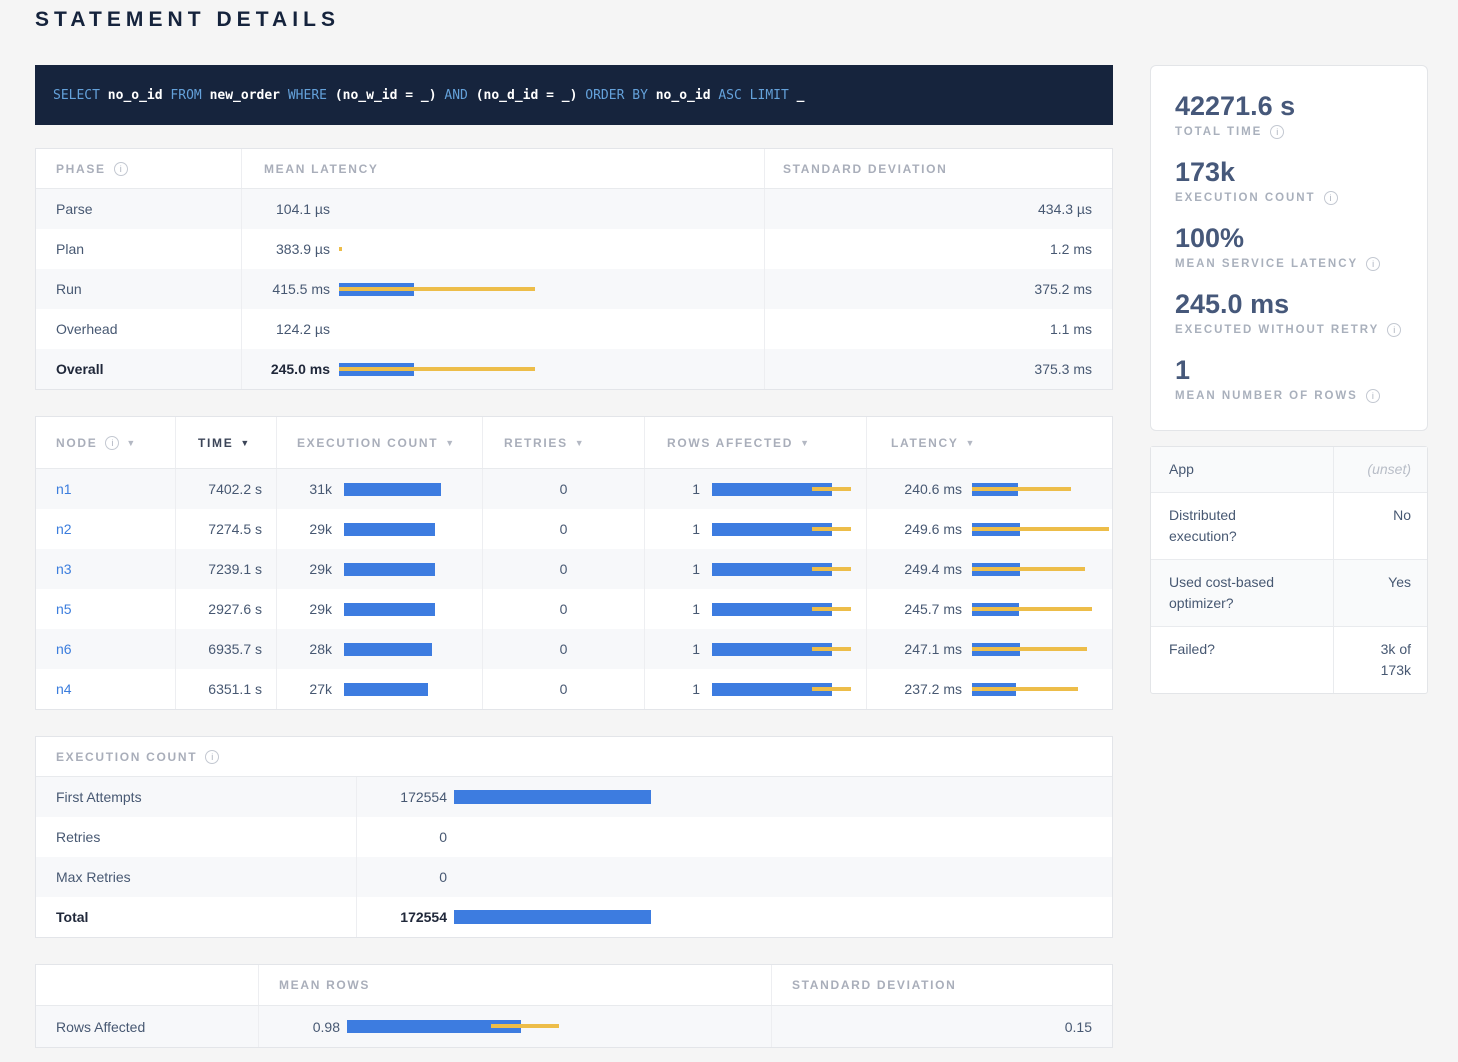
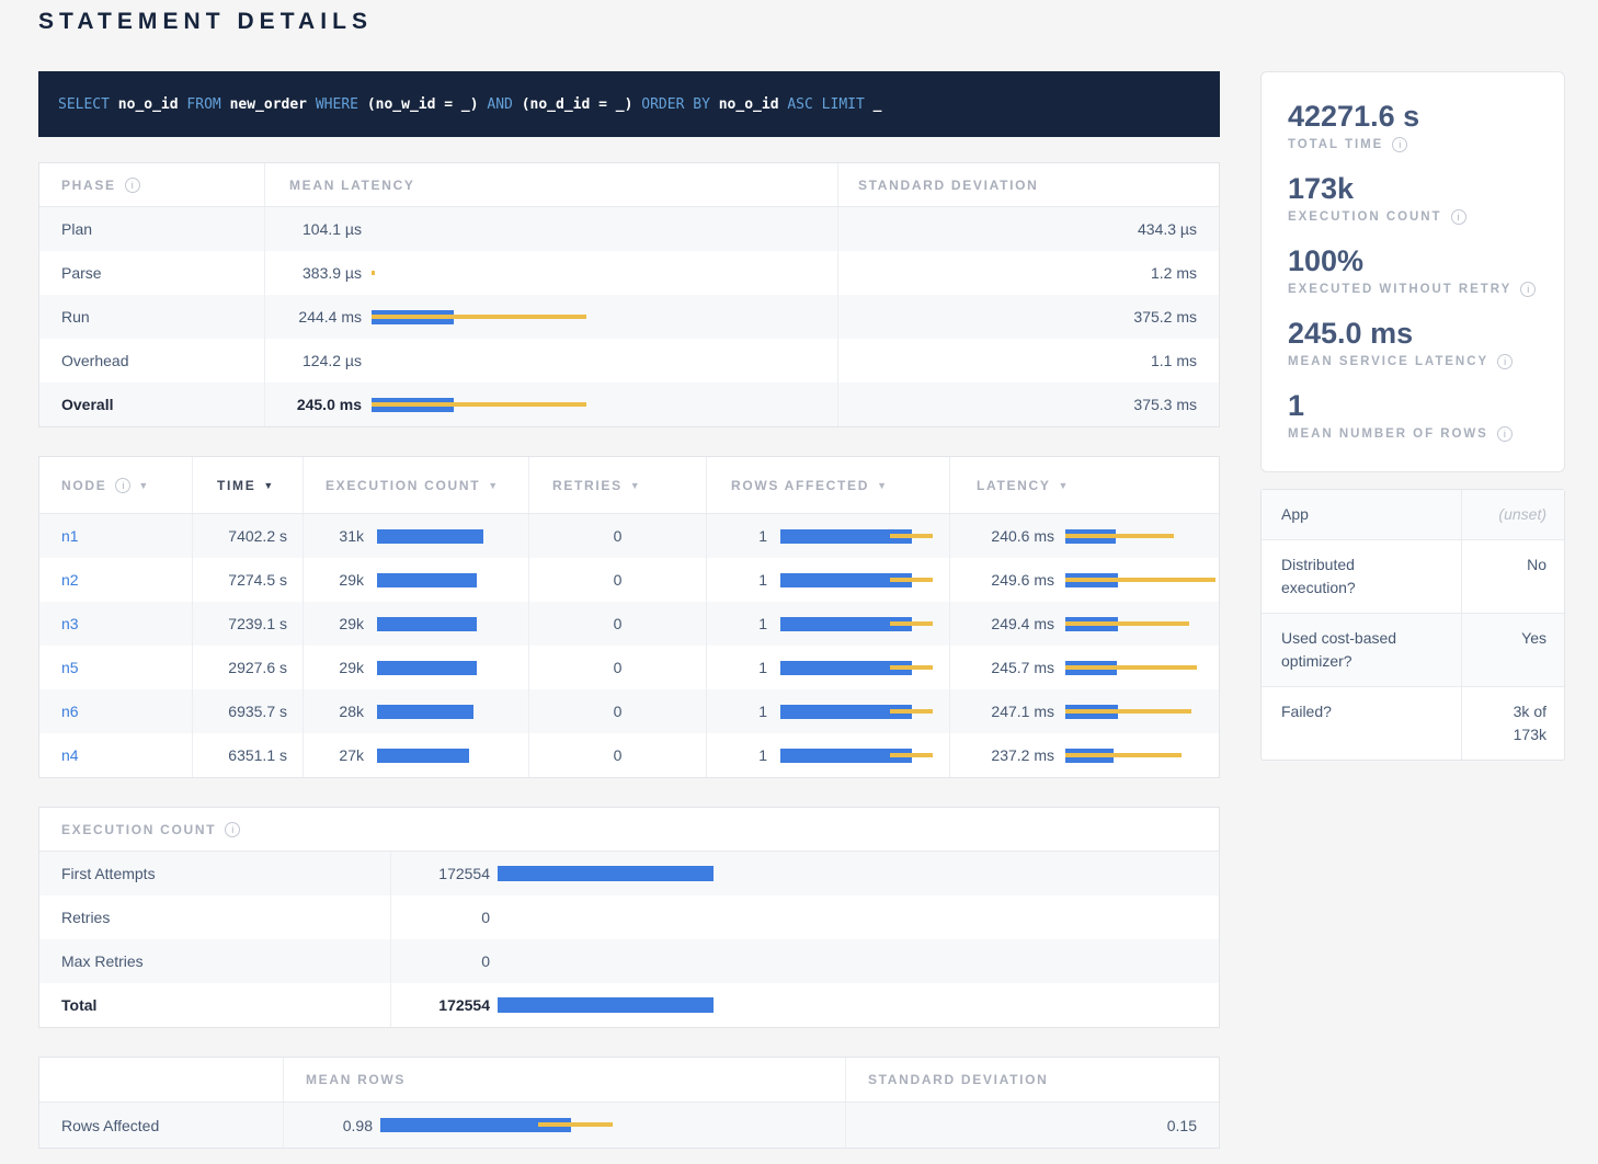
  STATEMENT DETAILS
  SELECT no_o_id FROM new_order WHERE (no_w_id = _) AND (no_d_id = _) ORDER BY no_o_id ASC LIMIT _
  PHASE
  i
  MEAN LATENCY
  STANDARD DEVIATION
- Parse
+ Plan
  104.1 µs
  434.3 µs
- Plan
+ Parse
  383.9 µs
  1.2 ms
  Run
- 415.5 ms
+ 244.4 ms
  375.2 ms
  Overhead
  124.2 µs
  1.1 ms
  Overall
  245.0 ms
  375.3 ms
  NODE
  i
  ▼
  TIME
  ▼
  EXECUTION COUNT
  ▼
  RETRIES
  ▼
  ROWS AFFECTED
  ▼
  LATENCY
  ▼
  n1
  7402.2 s
  31k
  0
  1
  240.6 ms
  n2
  7274.5 s
  29k
  0
  1
  249.6 ms
  n3
  7239.1 s
  29k
  0
  1
  249.4 ms
  n5
  2927.6 s
  29k
  0
  1
  245.7 ms
  n6
  6935.7 s
  28k
  0
  1
  247.1 ms
  n4
  6351.1 s
  27k
  0
  1
  237.2 ms
  EXECUTION COUNT
  i
  First Attempts
  172554
  Retries
  0
  Max Retries
  0
  Total
  172554
  MEAN ROWS
  STANDARD DEVIATION
  Rows Affected
  0.98
  0.15
  42271.6 s
  TOTAL TIME
  i
  173k
  EXECUTION COUNT
  i
  100%
- MEAN SERVICE LATENCY
+ EXECUTED WITHOUT RETRY
  i
  245.0 ms
- EXECUTED WITHOUT RETRY
+ MEAN SERVICE LATENCY
  i
  1
  MEAN NUMBER OF ROWS
  i
  App
  (unset)
  Distributed execution?
  No
  Used cost-based optimizer?
  Yes
  Failed?
  3k of 173k
